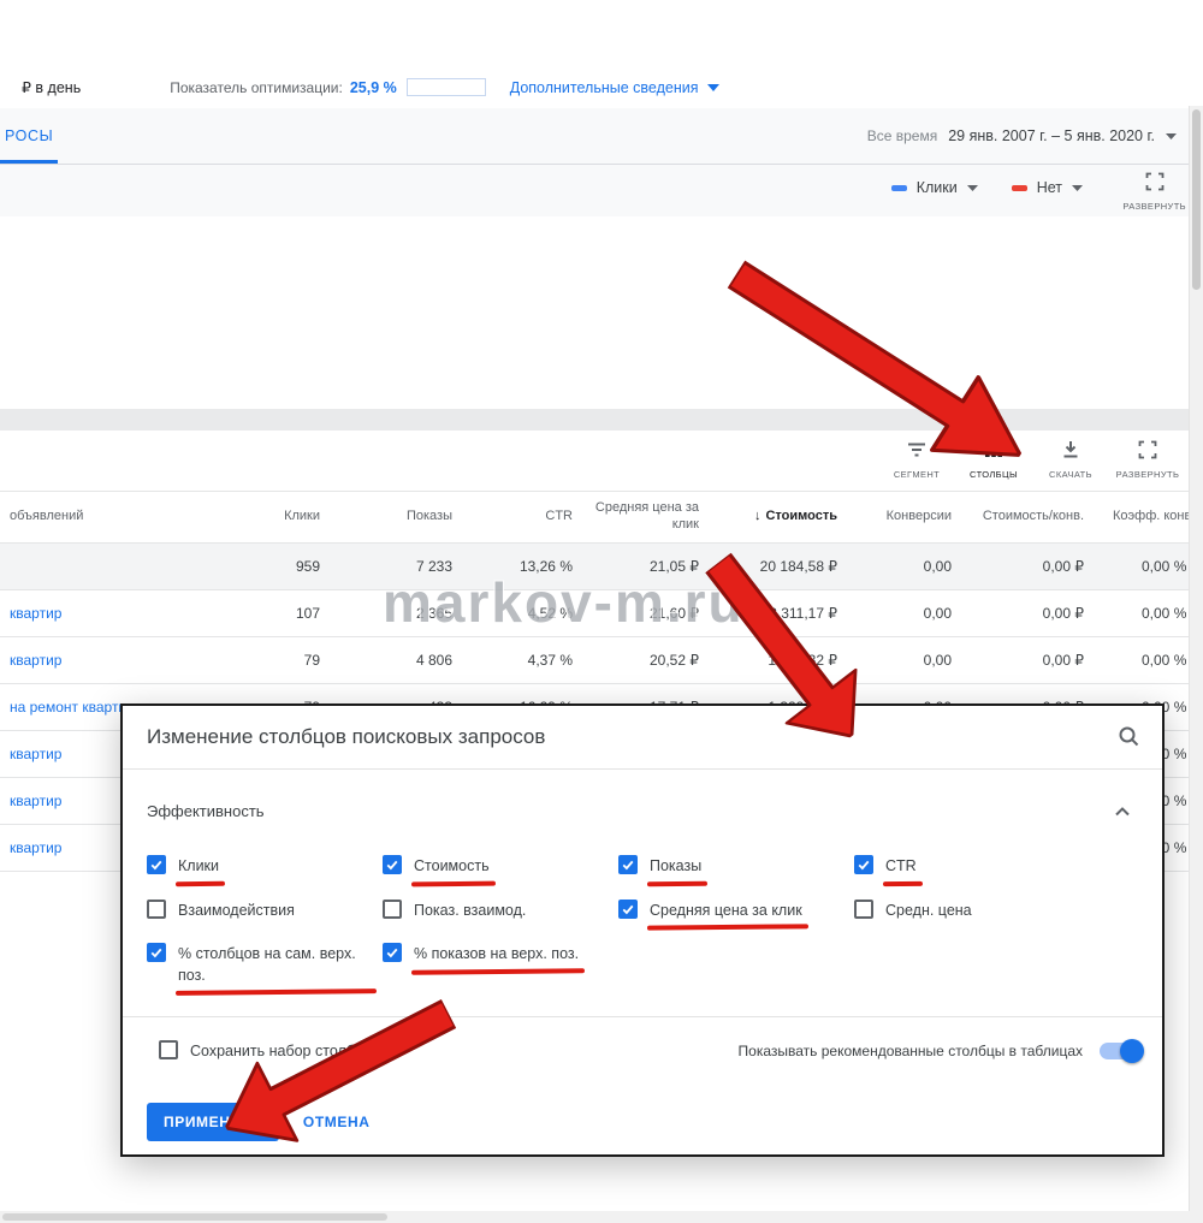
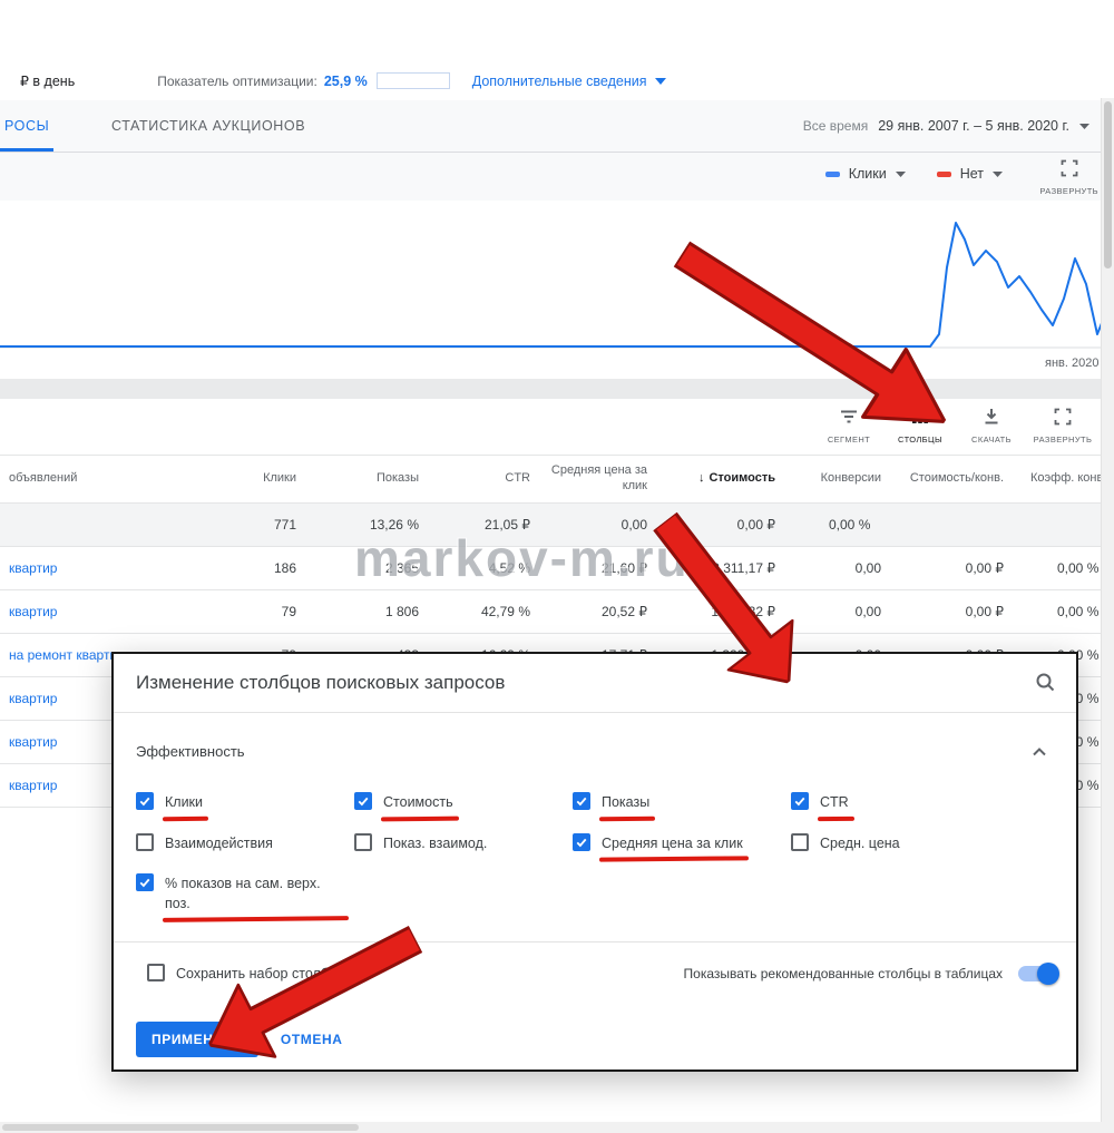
  ₽ в день
  Показатель оптимизации:
  25,9 %
  Дополнительные сведения
  РОСЫ
+ СТАТИСТИКА АУКЦИОНОВ
  Все время
  29 янв. 2007 г. – 5 янв. 2020 г.
  Клики
  Нет
  РАЗВЕРНУТЬ
+ янв. 2020
  СЕГМЕНТ
  СТОЛБЦЫ
  СКАЧАТЬ
  РАЗВЕРНУТЬ
  объявлений
  Клики
  Показы
  CTR
  Средняя цена за клик
  ↓
  Стоимость
  Конверсии
  Стоимость/конв.
- 959
+ 771
- 7 233
  13,26 %
  21,05 ₽
- 20 184,58 ₽
  0,00
  0,00 ₽
  0,00 %
  квартир
- 107
+ 186
  2 365
  4,52 %
  21,60 ₽
  311,17 ₽
  0,00
  0,00 ₽
  0,00 %
  квартир
  79
- 4 806
+ 1 806
- 4,37 %
+ 42,79 %
  20,52 ₽
  0,00
  0,00 ₽
  0,00 %
  на ремонт кварт
  квартир
  квартир
  квартир
  markov-m.ru
  Изменение столбцов поисковых запросов
  Эффективность
  Клики
  Стоимость
  Показы
  CTR
  Взаимодействия
  Показ. взаимод.
  Средняя цена за клик
  Средн. цена
- % столбцов на сам. верх. поз.
+ % показов на сам. верх. поз.
- % показов на верх. поз.
  Сохранить набор сто
  Показывать рекомендованные столбцы в таблицах
  ОТМЕНА
